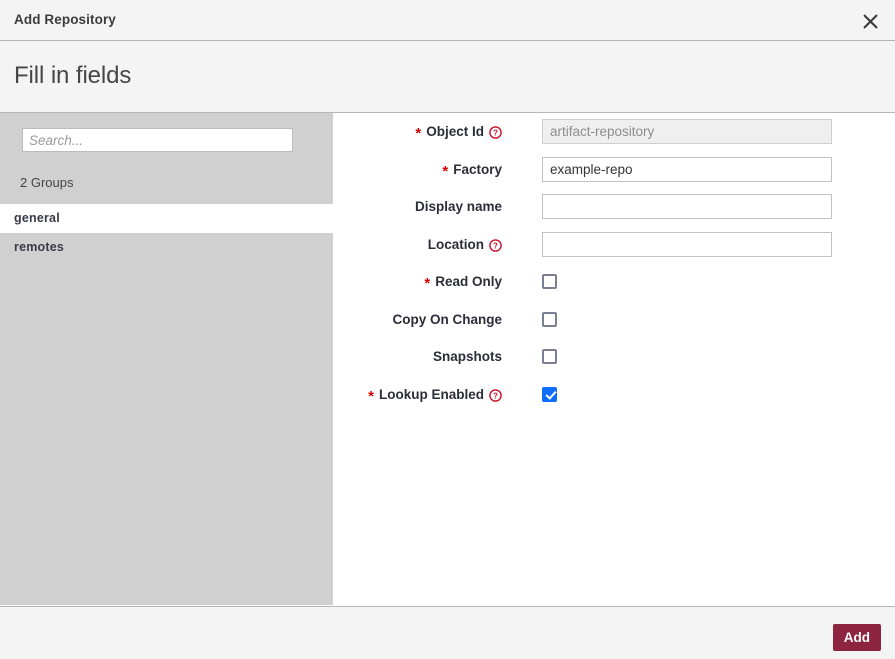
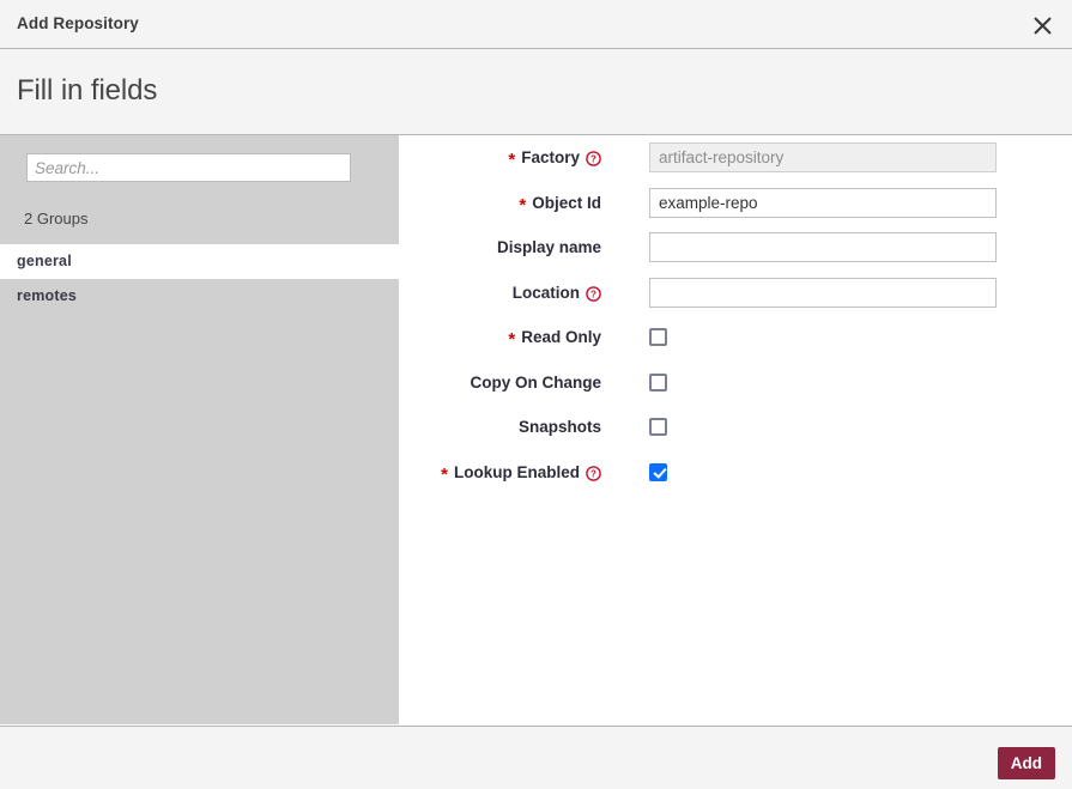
  Add Repository
  Fill in fields
  Search...
  2 Groups
  general
  remotes
  *
- Object Id
+ Factory
  ?
  artifact-repository
  *
- Factory
+ Object Id
  example-repo
  Display name
  Location
  ?
  *
  Read Only
  Copy On Change
  Snapshots
  *
  Lookup Enabled
  ?
  Add
